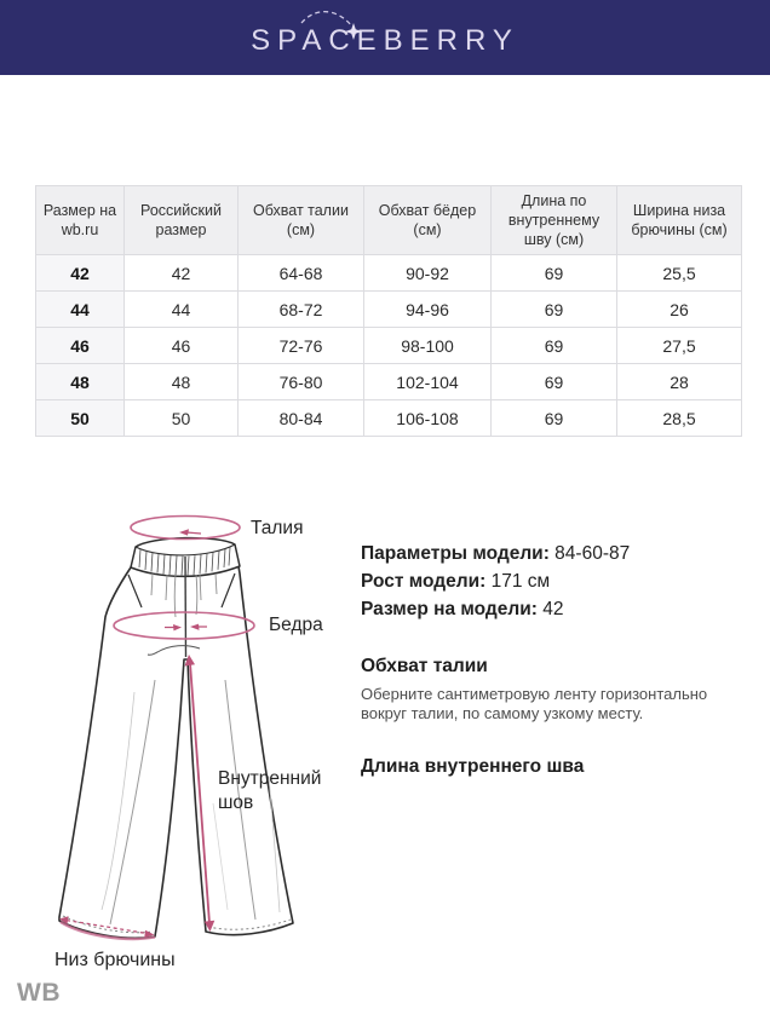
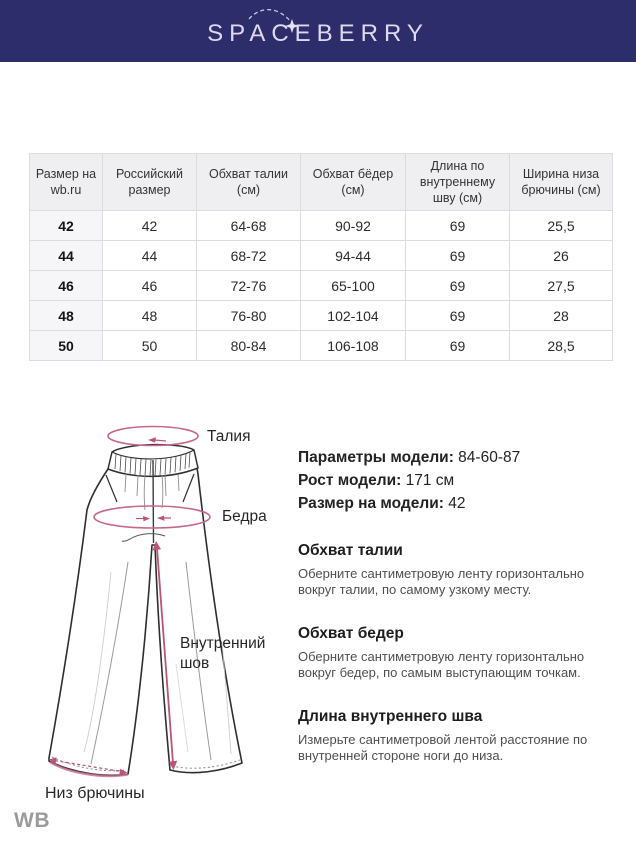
  SPACEBERRY
  Размер на wb.ru	Российский размер	Обхват талии (см)	Обхват бёдер (см)	Длина по внутреннему шву (см)	Ширина низа брючины (см)
  42	42	64-68	90-92	69	25,5
- 44	44	68-72	94-96	69	26
+ 44	44	68-72	94-44	69	26
- 46	46	72-76	98-100	69	27,5
+ 46	46	72-76	65-100	69	27,5
  48	48	76-80	102-104	69	28
  50	50	80-84	106-108	69	28,5
  Талия
  Бедра
  Внутренний шов
  Низ брючины
  Параметры модели: 84-60-87
  Рост модели: 171 см
  Размер на модели: 42
  Обхват талии
  Оберните сантиметровую ленту горизонтально вокруг талии, по самому узкому месту.
+ Обхват бедер
+ Оберните сантиметровую ленту горизонтально вокруг бедер, по самым выступающим точкам.
  Длина внутреннего шва
+ Измерьте сантиметровой лентой расстояние по внутренней стороне ноги до низа.
  WB
